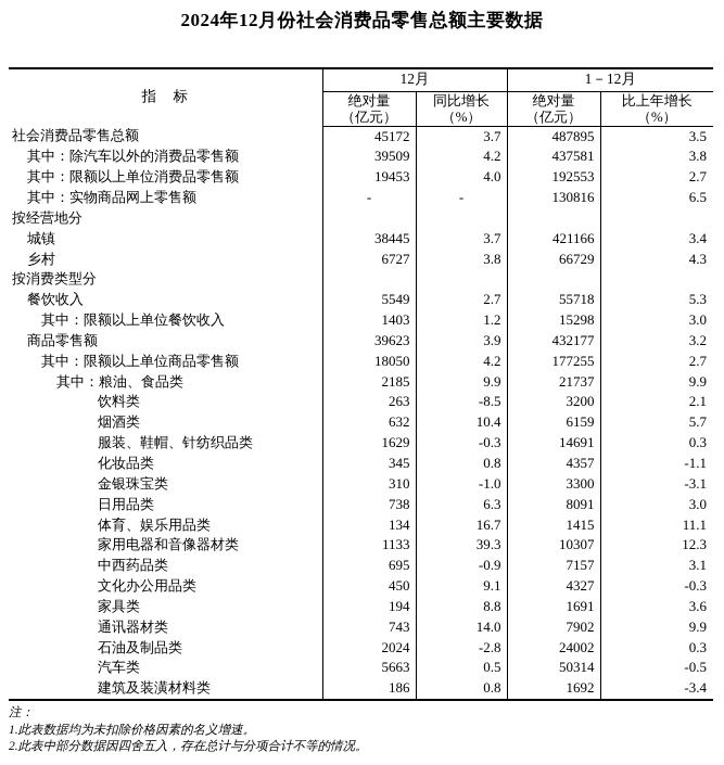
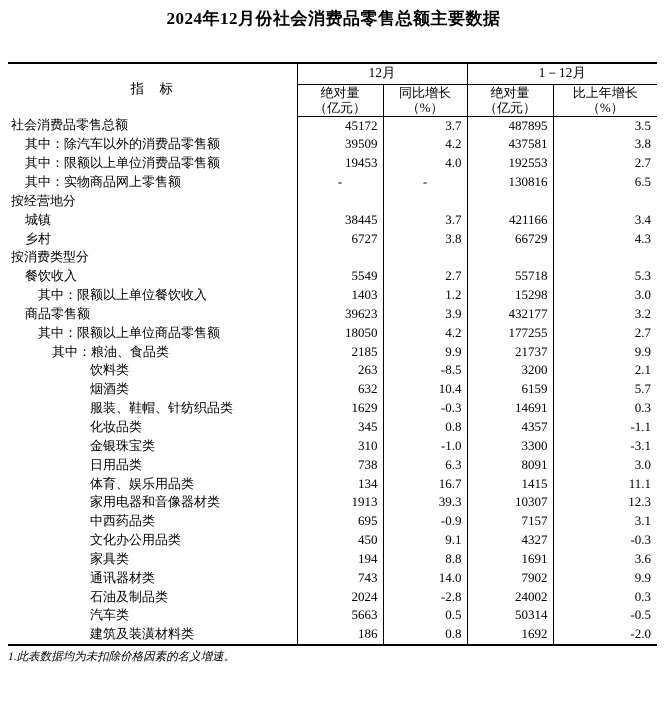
  2024年12月份社会消费品零售总额主要数据
  指 标	12月	1－12月
  绝对量 （亿元）	同比增长 （%）	绝对量 （亿元）	比上年增长 （%）
  社会消费品零售总额	45172	3.7	487895	3.5
  其中：除汽车以外的消费品零售额	39509	4.2	437581	3.8
  其中：限额以上单位消费品零售额	19453	4.0	192553	2.7
  其中：实物商品网上零售额	-	-	130816	6.5
  按经营地分
  城镇	38445	3.7	421166	3.4
  乡村	6727	3.8	66729	4.3
  按消费类型分
  餐饮收入	5549	2.7	55718	5.3
  其中：限额以上单位餐饮收入	1403	1.2	15298	3.0
  商品零售额	39623	3.9	432177	3.2
  其中：限额以上单位商品零售额	18050	4.2	177255	2.7
  其中：粮油、食品类	2185	9.9	21737	9.9
  饮料类	263	-8.5	3200	2.1
  烟酒类	632	10.4	6159	5.7
  服装、鞋帽、针纺织品类	1629	-0.3	14691	0.3
  化妆品类	345	0.8	4357	-1.1
  金银珠宝类	310	-1.0	3300	-3.1
  日用品类	738	6.3	8091	3.0
  体育、娱乐用品类	134	16.7	1415	11.1
- 家用电器和音像器材类	1133	39.3	10307	12.3
+ 家用电器和音像器材类	1913	39.3	10307	12.3
  中西药品类	695	-0.9	7157	3.1
  文化办公用品类	450	9.1	4327	-0.3
  家具类	194	8.8	1691	3.6
  通讯器材类	743	14.0	7902	9.9
  石油及制品类	2024	-2.8	24002	0.3
  汽车类	5663	0.5	50314	-0.5
- 建筑及装潢材料类	186	0.8	1692	-3.4
+ 建筑及装潢材料类	186	0.8	1692	-2.0
- 注：
  1.此表数据均为未扣除价格因素的名义增速。
- 2.此表中部分数据因四舍五入，存在总计与分项合计不等的情况。
